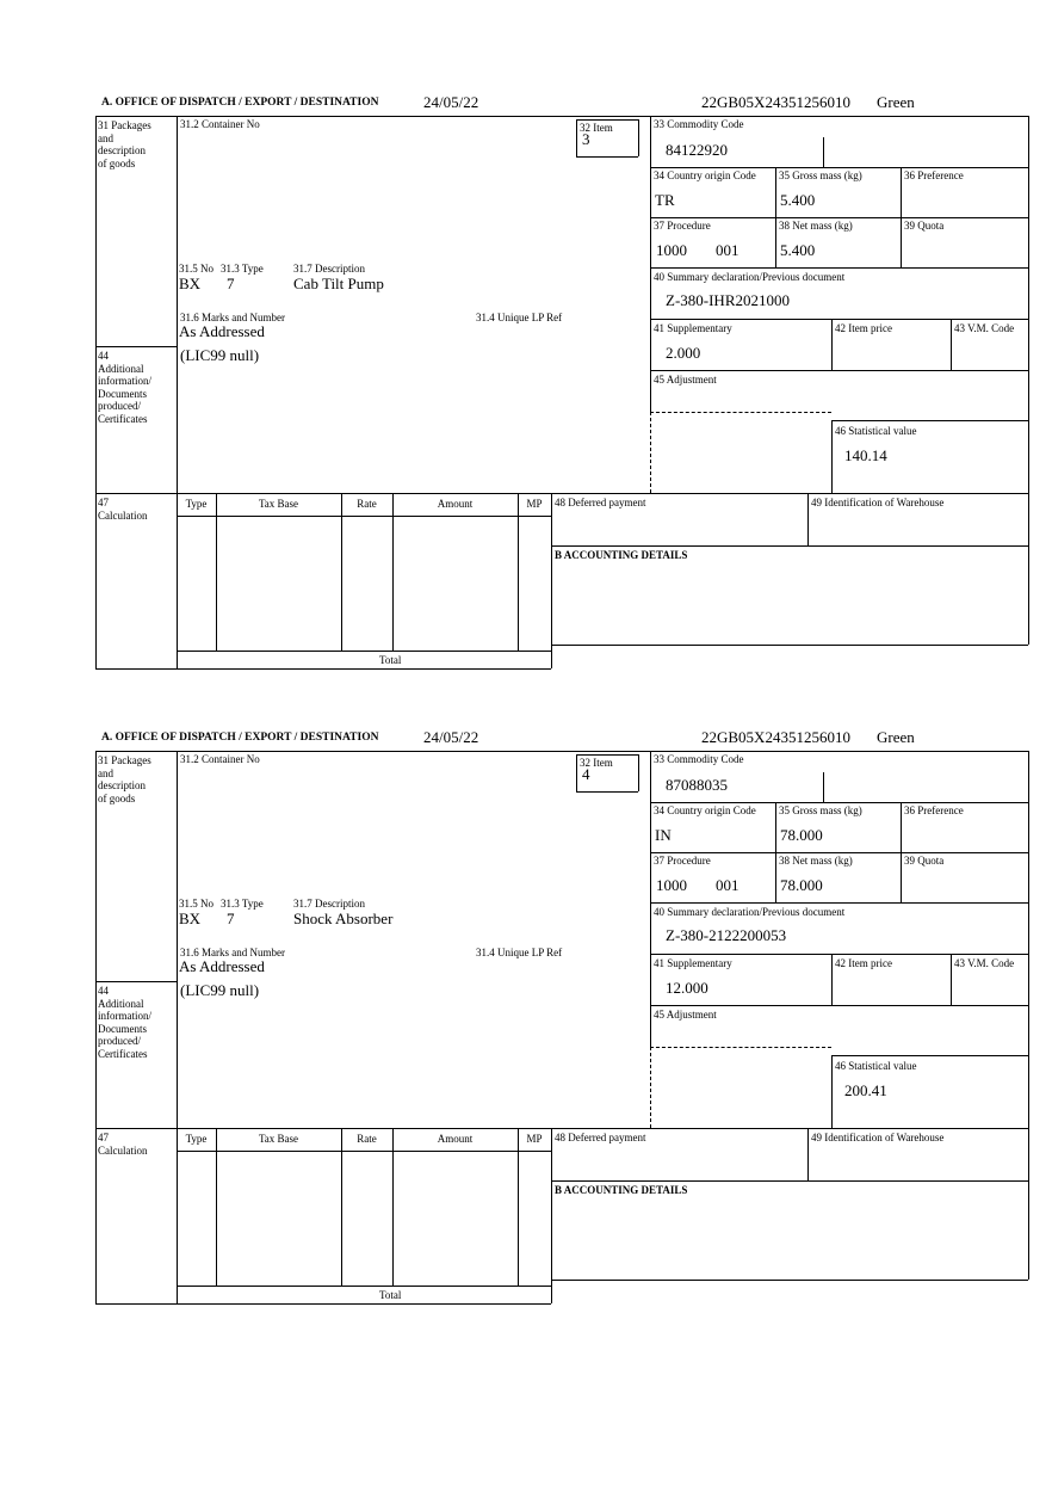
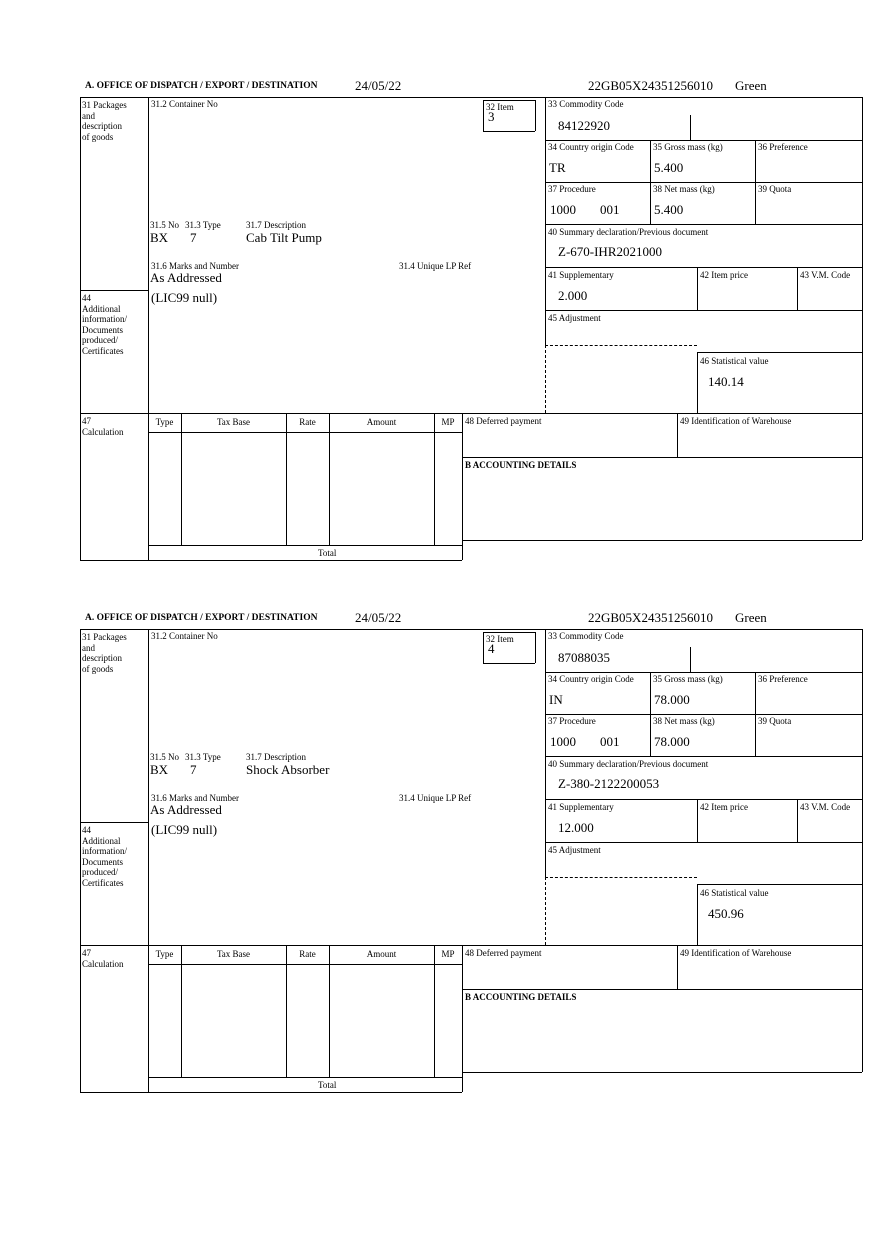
  A. OFFICE OF DISPATCH / EXPORT / DESTINATION
  24/05/22
  22GB05X24351256010
  Green
  31 Packages
  and
  description
  of goods
  31.2 Container No
  32 Item
  33 Commodity Code
  34 Country origin Code
  35 Gross mass (kg)
  36 Preference
  37 Procedure
  38 Net mass (kg)
  39 Quota
  31.5 No
  31.3 Type
  31.7 Description
  40 Summary declaration/Previous document
  31.6 Marks and Number
  31.4 Unique LP Ref
  41 Supplementary
  42 Item price
  43 V.M. Code
  44
  Additional
  information/
  Documents
  produced/
  Certificates
  45 Adjustment
  46 Statistical value
  47
  Calculation
  Type
  Tax Base
  Rate
  Amount
  MP
  48 Deferred payment
  49 Identification of Warehouse
  B ACCOUNTING DETAILS
  Total
  3
  84122920
  TR
  5.400
  1000
  001
  5.400
  BX
  7
  Cab Tilt Pump
- Z-380-IHR2021000
+ Z-670-IHR2021000
  As Addressed
  2.000
  (LIC99 null)
  140.14
  A. OFFICE OF DISPATCH / EXPORT / DESTINATION
  24/05/22
  22GB05X24351256010
  Green
  31 Packages
  and
  description
  of goods
  31.2 Container No
  32 Item
  33 Commodity Code
  34 Country origin Code
  35 Gross mass (kg)
  36 Preference
  37 Procedure
  38 Net mass (kg)
  39 Quota
  31.5 No
  31.3 Type
  31.7 Description
  40 Summary declaration/Previous document
  31.6 Marks and Number
  31.4 Unique LP Ref
  41 Supplementary
  42 Item price
  43 V.M. Code
  44
  Additional
  information/
  Documents
  produced/
  Certificates
  45 Adjustment
  46 Statistical value
  47
  Calculation
  Type
  Tax Base
  Rate
  Amount
  MP
  48 Deferred payment
  49 Identification of Warehouse
  B ACCOUNTING DETAILS
  Total
  4
  87088035
  IN
  78.000
  1000
  001
  78.000
  BX
  7
  Shock Absorber
  Z-380-2122200053
  As Addressed
  12.000
  (LIC99 null)
- 200.41
+ 450.96
